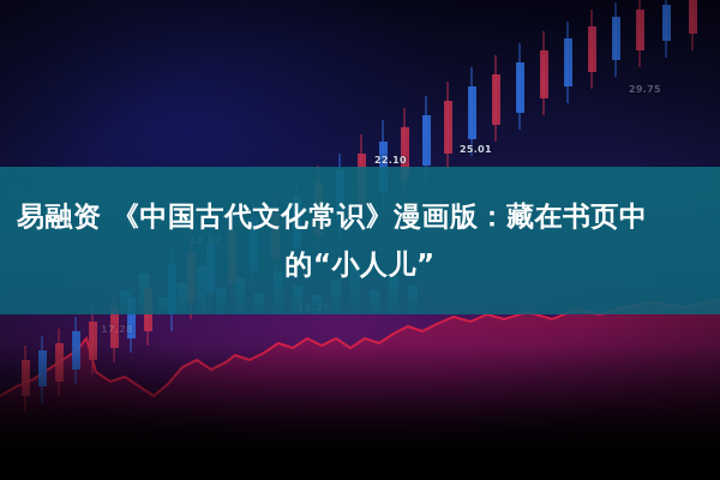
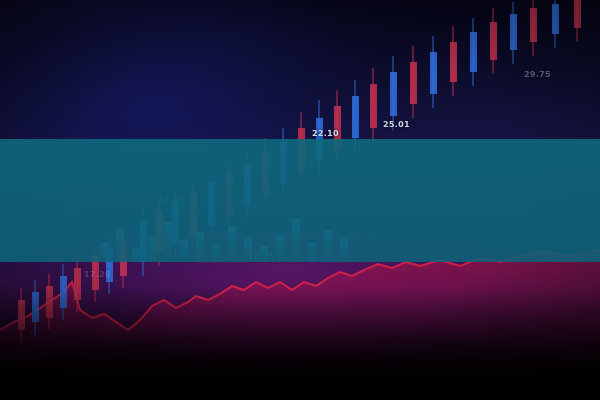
- 易融资 《中国古代文化常识》漫画版：藏在书页中
- 的“小人儿”
